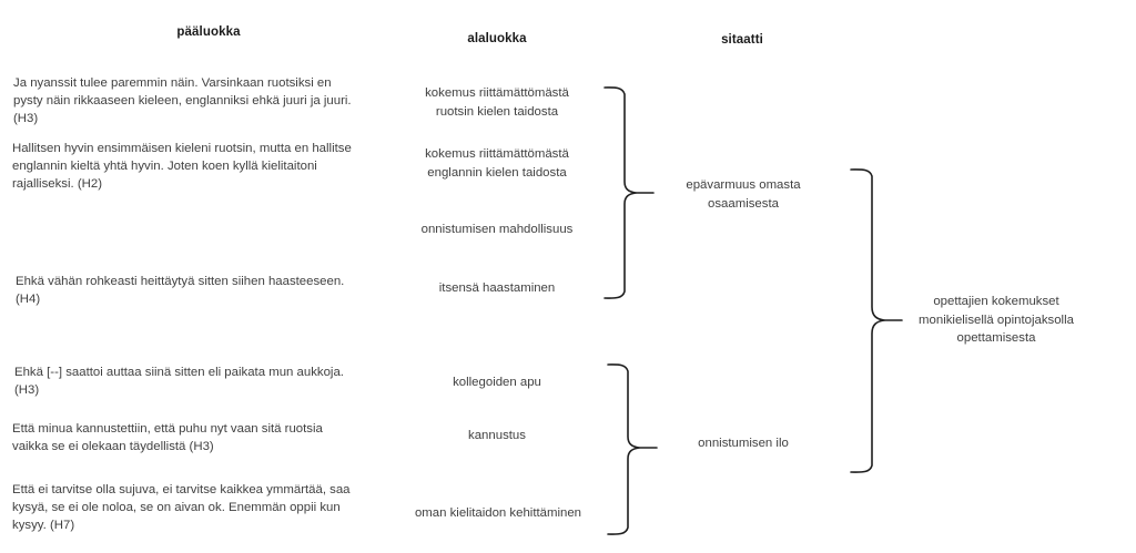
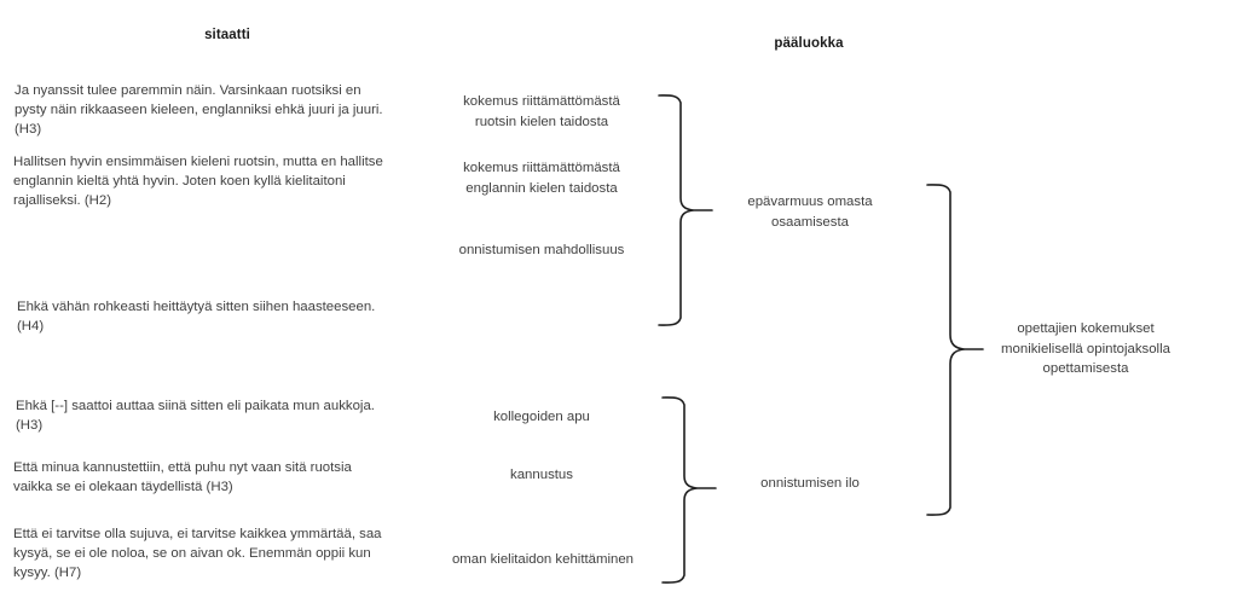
- pääluokka
+ sitaatti
- alaluokka
- sitaatti
+ pääluokka
  Ja nyanssit tulee paremmin näin. Varsinkaan ruotsiksi en
  pysty näin rikkaaseen kieleen, englanniksi ehkä juuri ja juuri.
  (H3)
  Hallitsen hyvin ensimmäisen kieleni ruotsin, mutta en hallitse
  englannin kieltä yhtä hyvin. Joten koen kyllä kielitaitoni
  rajalliseksi. (H2)
  Ehkä vähän rohkeasti heittäytyä sitten siihen haasteeseen.
  (H4)
  Ehkä [--] saattoi auttaa siinä sitten eli paikata mun aukkoja.
  (H3)
  Että minua kannustettiin, että puhu nyt vaan sitä ruotsia
  vaikka se ei olekaan täydellistä (H3)
  Että ei tarvitse olla sujuva, ei tarvitse kaikkea ymmärtää, saa
  kysyä, se ei ole noloa, se on aivan ok. Enemmän oppii kun
  kysyy. (H7)
  kokemus riittämättömästä
  ruotsin kielen taidosta
  kokemus riittämättömästä
  englannin kielen taidosta
  onnistumisen mahdollisuus
- itsensä haastaminen
  kollegoiden apu
  kannustus
  oman kielitaidon kehittäminen
  epävarmuus omasta
  osaamisesta
  onnistumisen ilo
  opettajien kokemukset
  monikielisellä opintojaksolla
  opettamisesta
